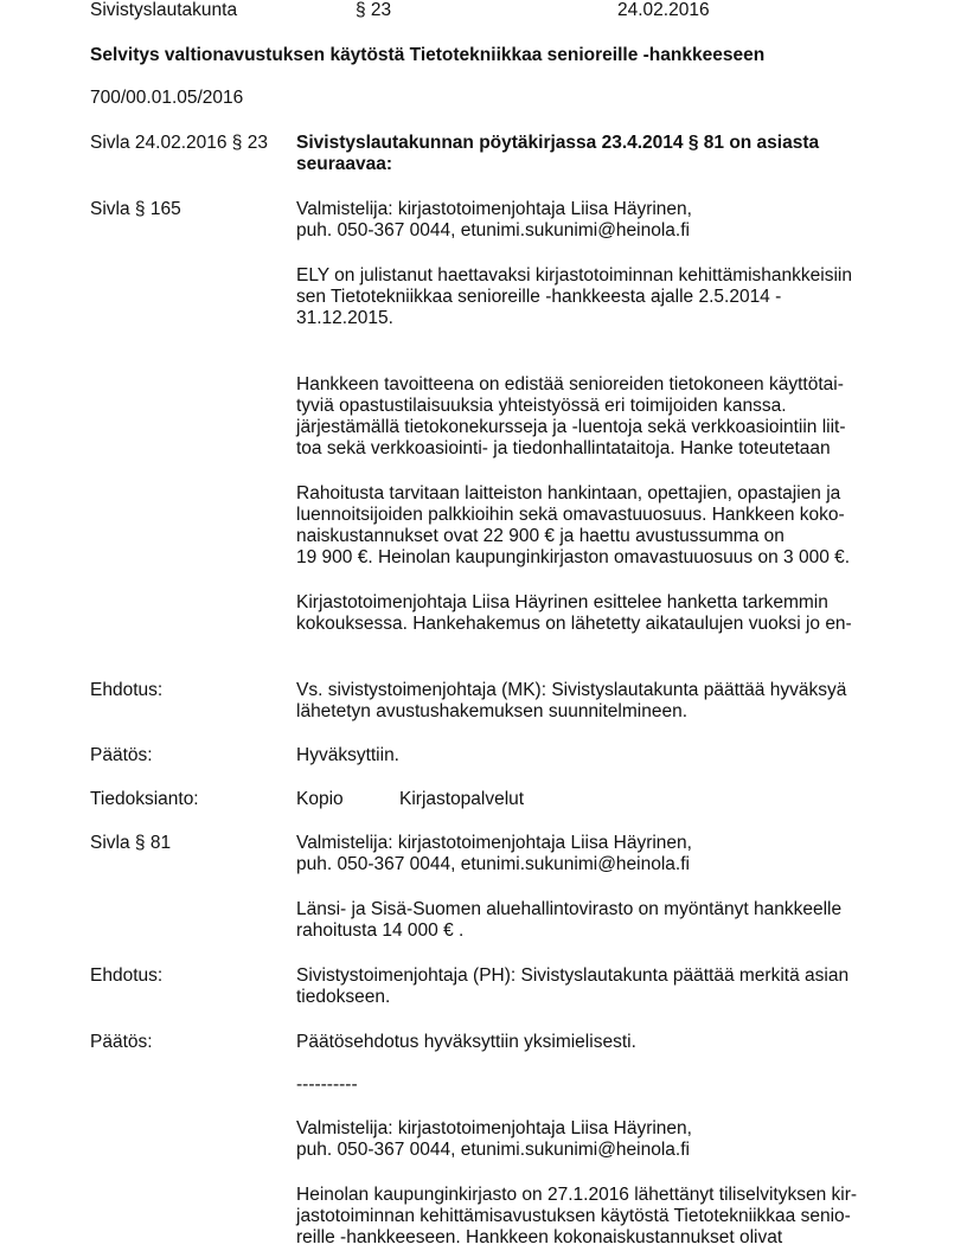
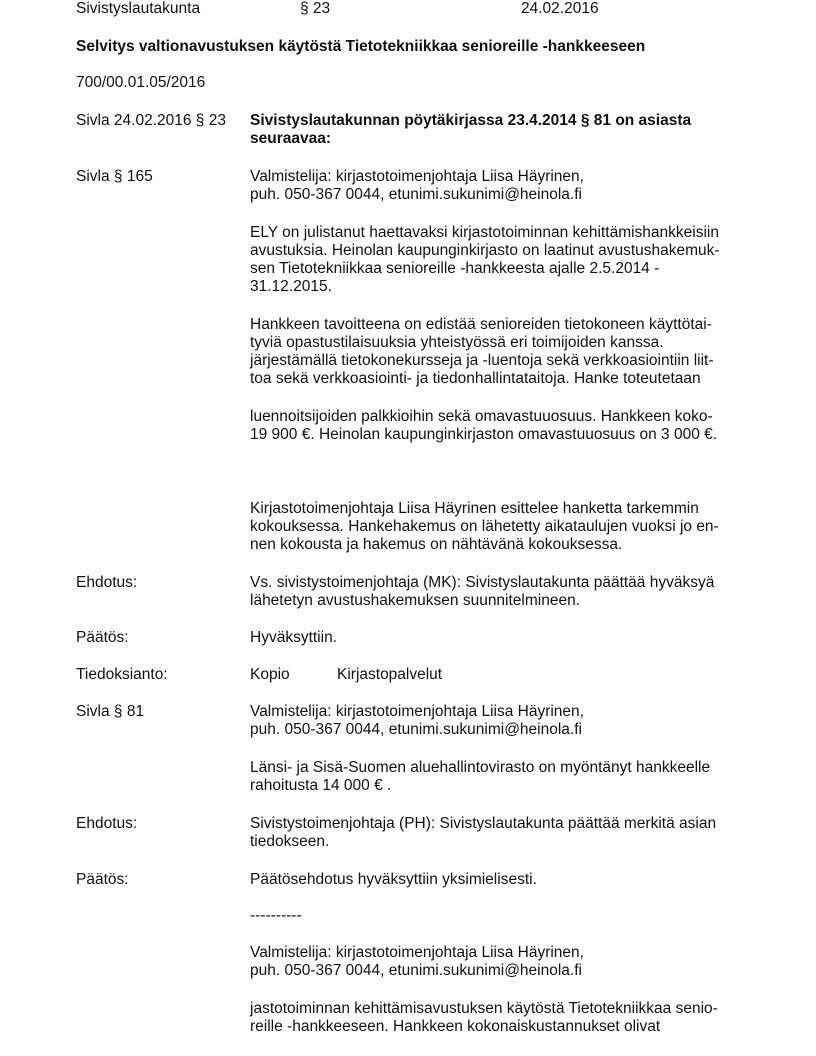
  Sivistyslautakunta
  § 23
  24.02.2016
  Selvitys valtionavustuksen käytöstä Tietotekniikkaa senioreille -hankkeeseen
  700/00.01.05/2016
  Sivla 24.02.2016 § 23
  Sivistyslautakunnan pöytäkirjassa 23.4.2014 § 81 on asiasta
  seuraavaa:
  Sivla § 165
  Valmistelija: kirjastotoimenjohtaja Liisa Häyrinen,
  puh. 050-367 0044, etunimi.sukunimi@heinola.fi
  ELY on julistanut haettavaksi kirjastotoiminnan kehittämishankkeisiin
+ avustuksia. Heinolan kaupunginkirjasto on laatinut avustushakemuk-
  sen Tietotekniikkaa senioreille -hankkeesta ajalle 2.5.2014 -
  31.12.2015.
  Hankkeen tavoitteena on edistää senioreiden tietokoneen käyttötai-
  tyviä opastustilaisuuksia yhteistyössä eri toimijoiden kanssa.
  järjestämällä tietokonekursseja ja -luentoja sekä verkkoasiointiin liit-
  toa sekä verkkoasiointi- ja tiedonhallintataitoja. Hanke toteutetaan
- Rahoitusta tarvitaan laitteiston hankintaan, opettajien, opastajien ja
  luennoitsijoiden palkkioihin sekä omavastuuosuus. Hankkeen koko-
- naiskustannukset ovat 22 900 € ja haettu avustussumma on
  19 900 €. Heinolan kaupunginkirjaston omavastuuosuus on 3 000 €.
  Kirjastotoimenjohtaja Liisa Häyrinen esittelee hanketta tarkemmin
  kokouksessa. Hankehakemus on lähetetty aikataulujen vuoksi jo en-
+ nen kokousta ja hakemus on nähtävänä kokouksessa.
  Ehdotus:
  Vs. sivistystoimenjohtaja (MK): Sivistyslautakunta päättää hyväksyä
  lähetetyn avustushakemuksen suunnitelmineen.
  Päätös:
  Hyväksyttiin.
  Tiedoksianto:
  Kopio
  Kirjastopalvelut
  Sivla § 81
  Valmistelija: kirjastotoimenjohtaja Liisa Häyrinen,
  puh. 050-367 0044, etunimi.sukunimi@heinola.fi
  Länsi- ja Sisä-Suomen aluehallintovirasto on myöntänyt hankkeelle
  rahoitusta 14 000 € .
  Ehdotus:
  Sivistystoimenjohtaja (PH): Sivistyslautakunta päättää merkitä asian
  tiedokseen.
  Päätös:
  Päätösehdotus hyväksyttiin yksimielisesti.
  ----------
  Valmistelija: kirjastotoimenjohtaja Liisa Häyrinen,
  puh. 050-367 0044, etunimi.sukunimi@heinola.fi
- Heinolan kaupunginkirjasto on 27.1.2016 lähettänyt tiliselvityksen kir-
  jastotoiminnan kehittämisavustuksen käytöstä Tietotekniikkaa senio-
  reille -hankkeeseen. Hankkeen kokonaiskustannukset olivat
